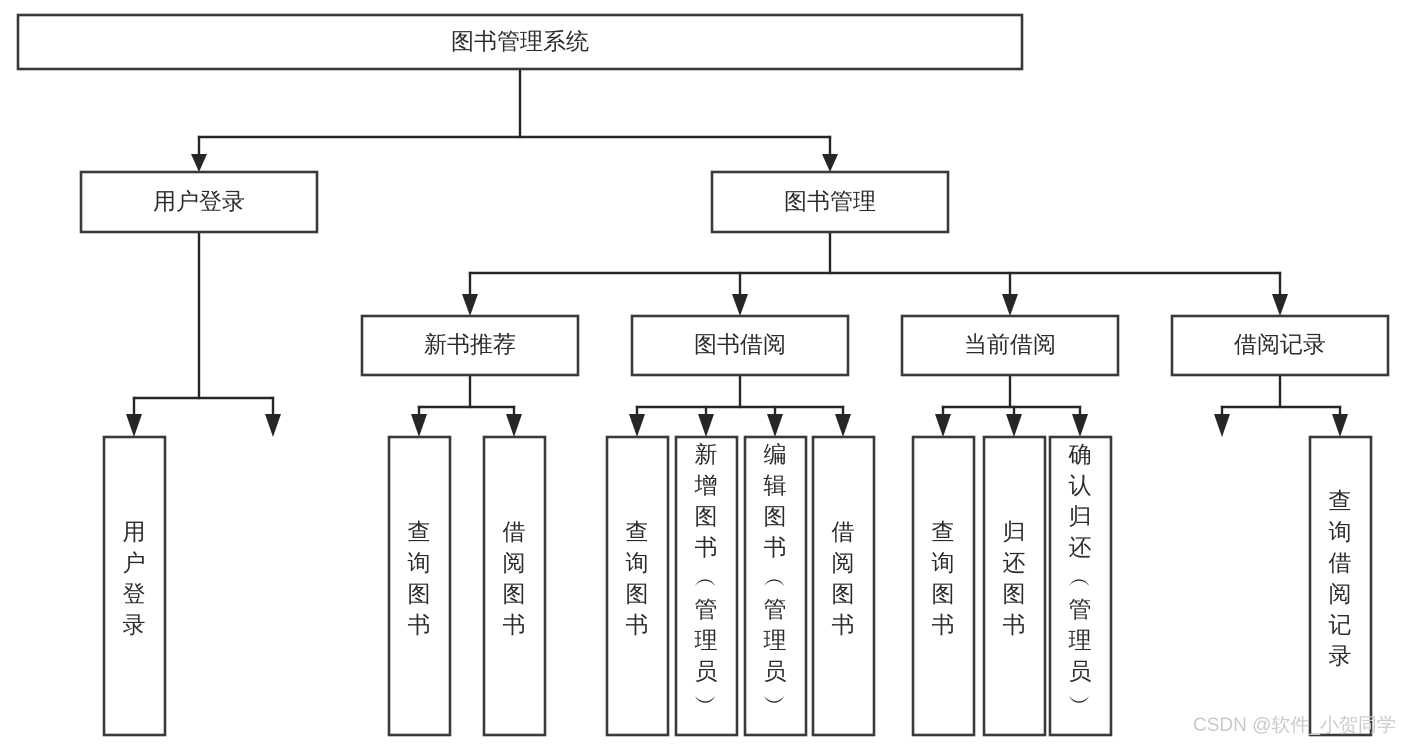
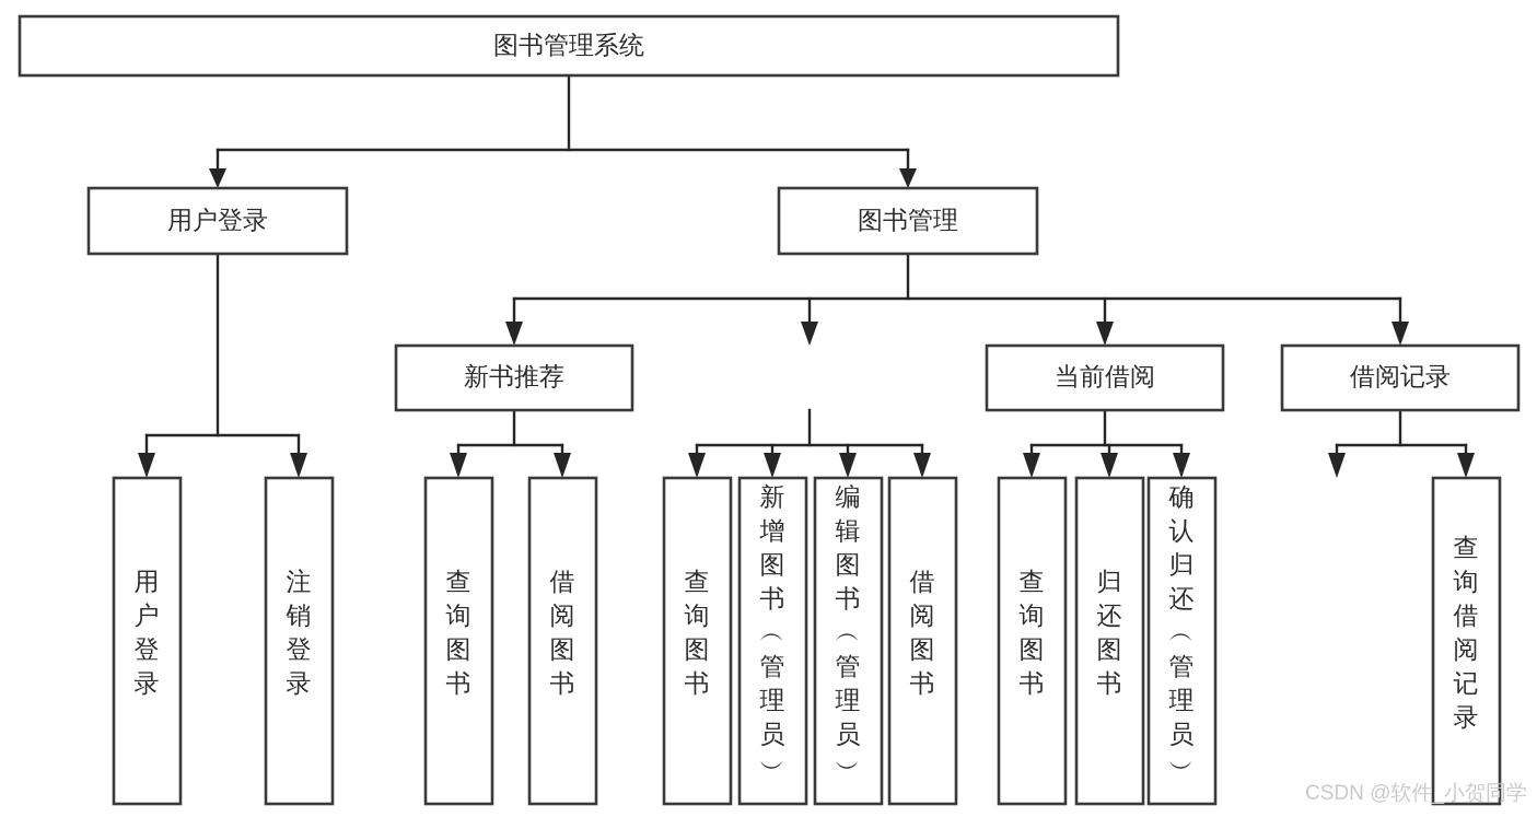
  图书管理系统
  用户登录
  图书管理
  新书推荐
- 图书借阅
  当前借阅
  借阅记录
  用户登录
+ 注销登录
  查询图书
  借阅图书
  查询图书
  新增图书 ︵ 管理员 ︶
  编辑图书 ︵ 管理员 ︶
  借阅图书
  查询图书
  归还图书
  确认归还 ︵ 管理员 ︶
  查询借阅记录
  CSDN @软件_小贺同学
